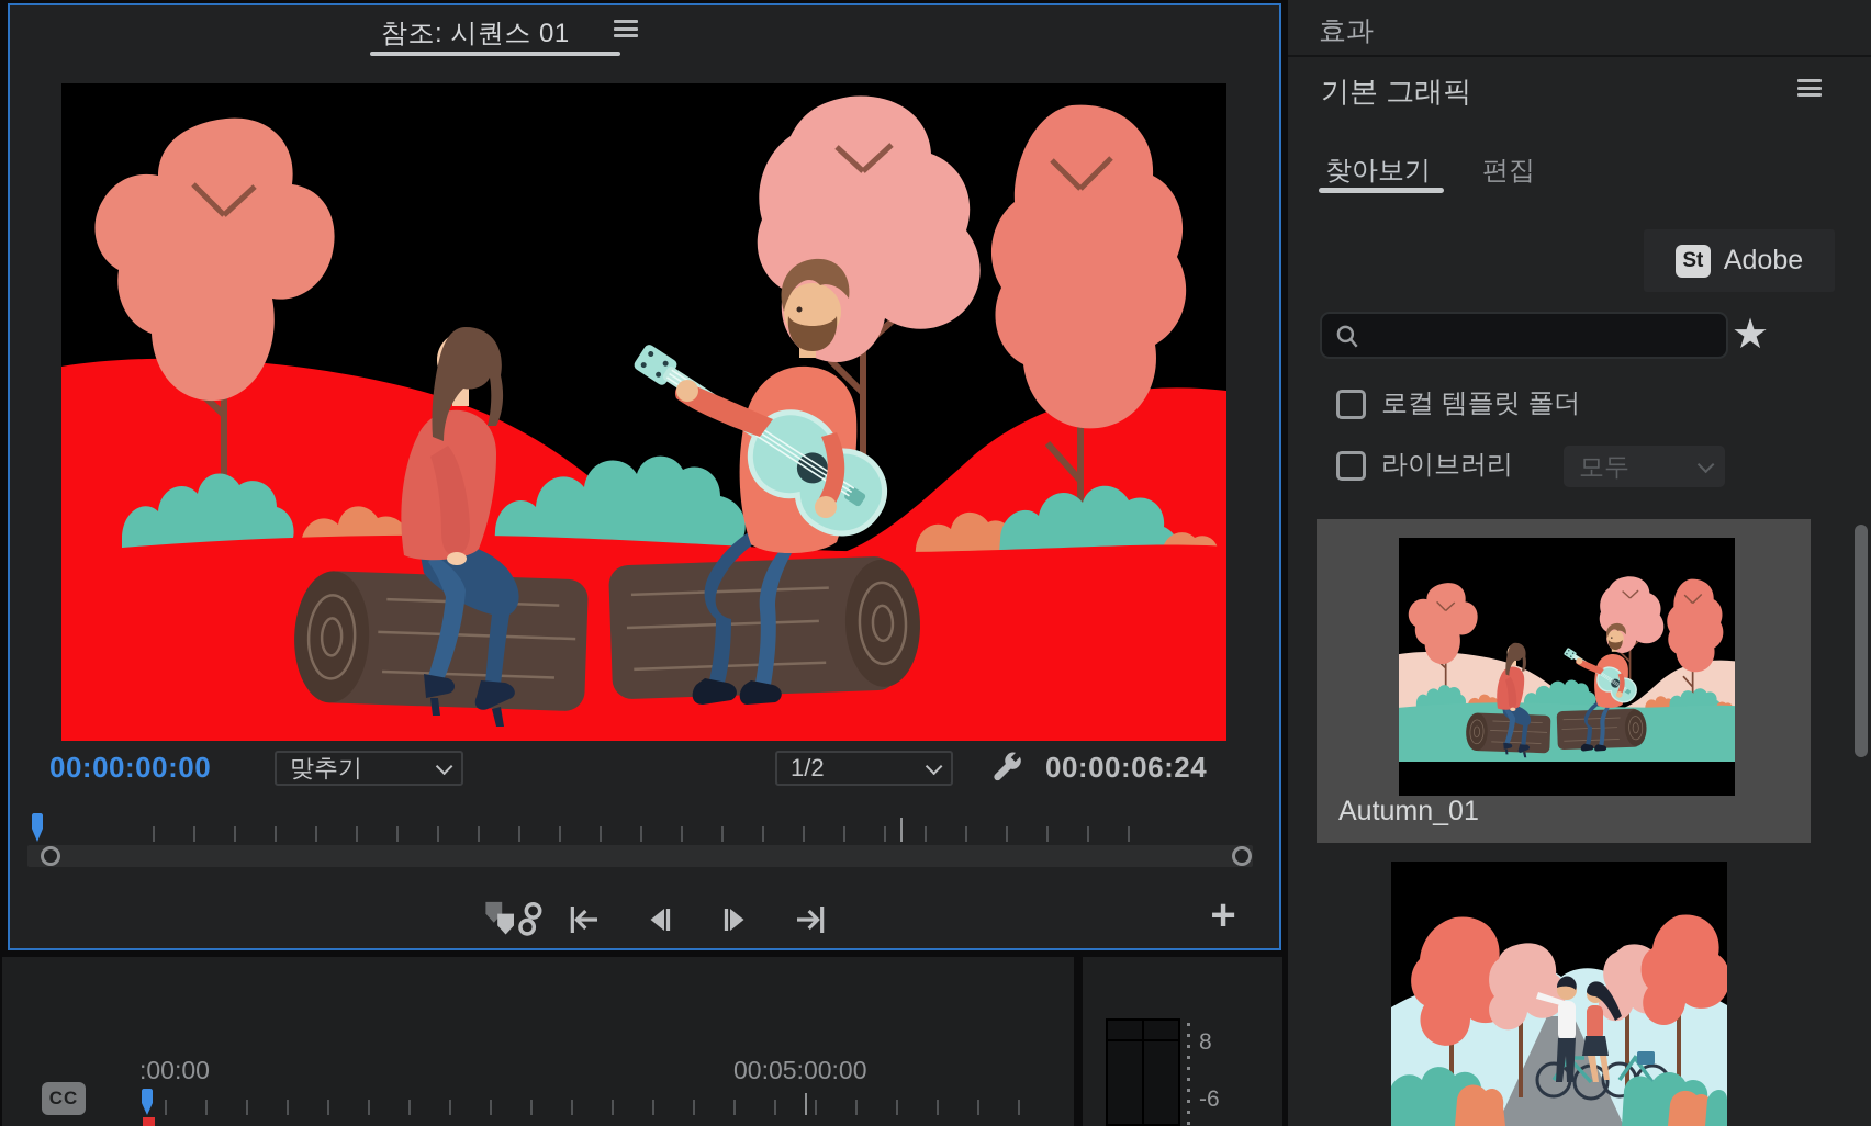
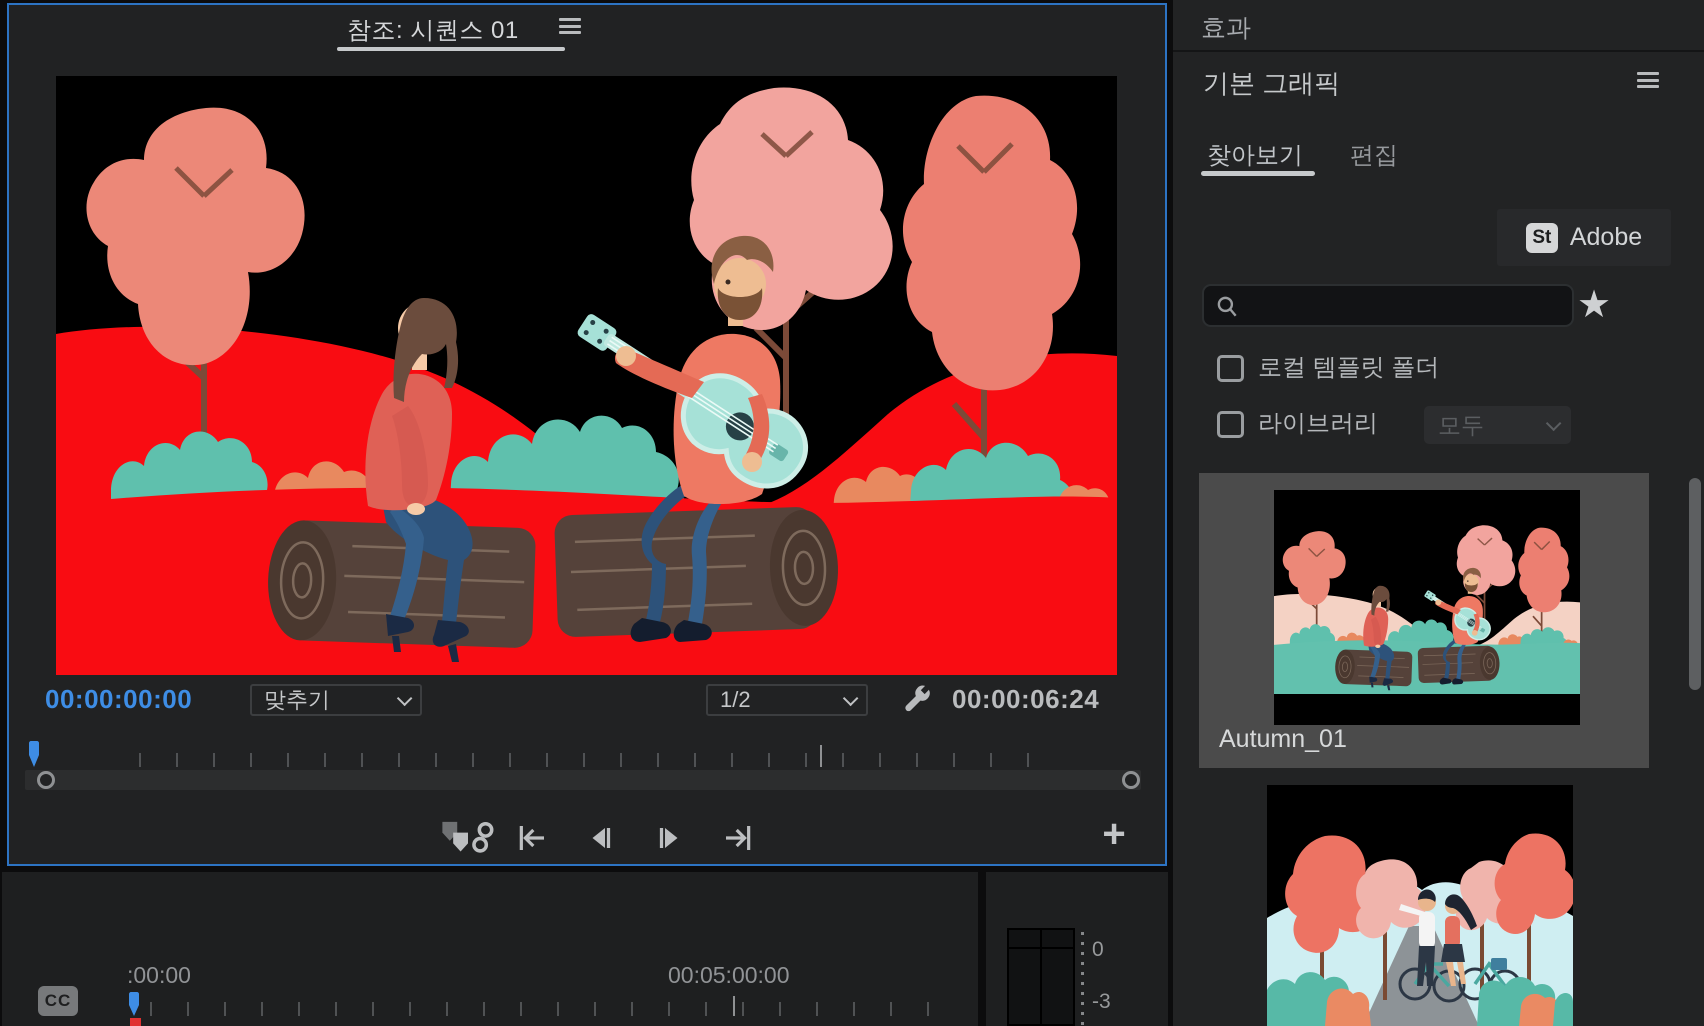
  참조: 시퀀스 01
  00:00:00:00
  맞추기
  1/2
  00:00:06:24
  +
  효과
  기본 그래픽
  찾아보기
  편집
  St
  Adobe
  ★
  로컬 템플릿 폴더
  라이브러리
  모두
  Autumn_01
  :00:00
  00:05:00:00
  CC
- 8
+ 0
- -6
+ -3
